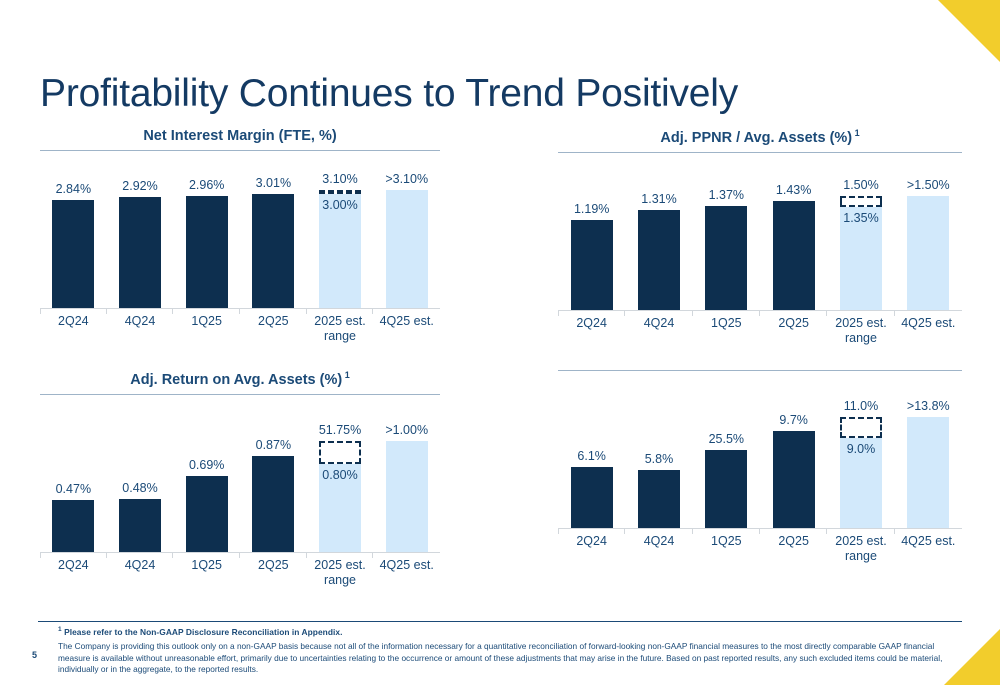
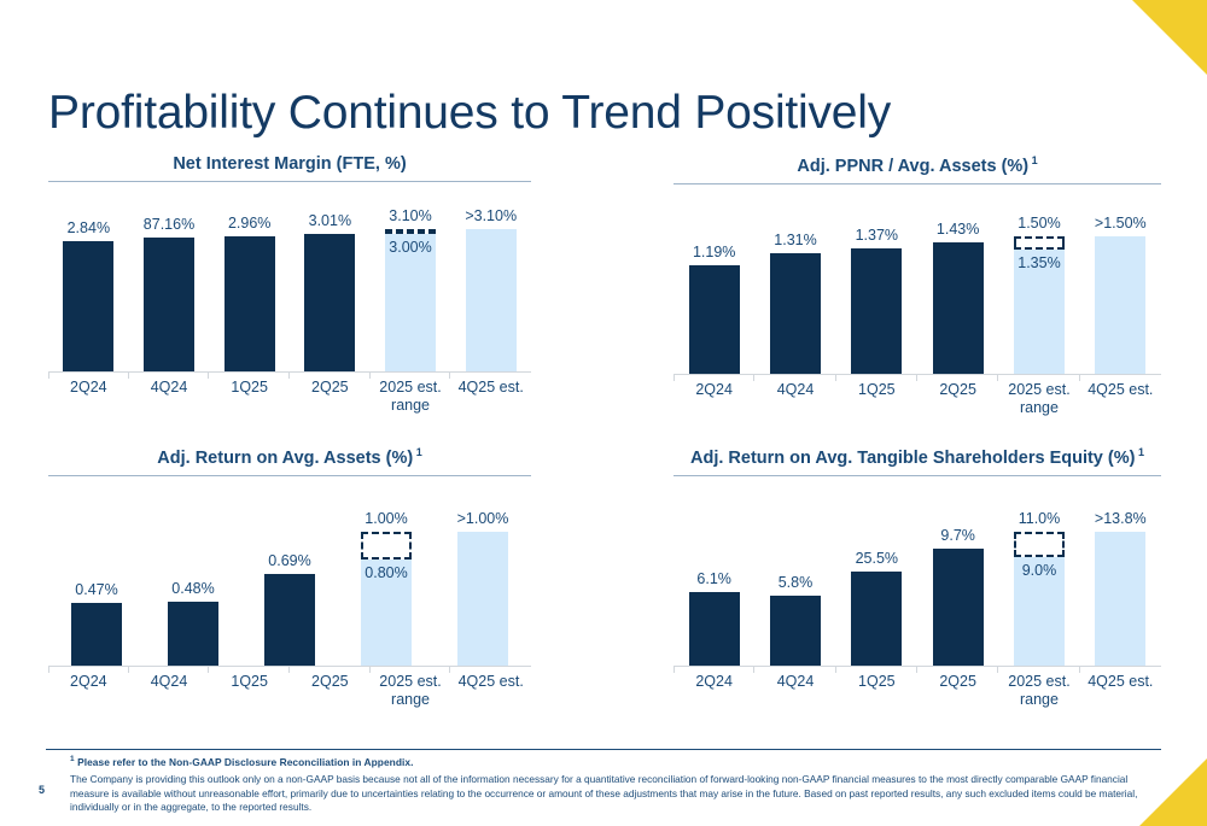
  Profitability Continues to Trend Positively
  Net Interest Margin (FTE, %)
  2.84%
- 2.92%
+ 87.16%
  2.96%
  3.01%
  3.00%
  3.10%
  >3.10%
  2Q24
  4Q24
  1Q25
  2Q25
  2025 est.
  range
  4Q25 est.
  Adj. PPNR / Avg. Assets (%) 1
  1.19%
  1.31%
  1.37%
  1.43%
  1.35%
  1.50%
  >1.50%
  2Q24
  4Q24
  1Q25
  2Q25
  2025 est.
  range
  4Q25 est.
  Adj. Return on Avg. Assets (%) 1
  0.47%
  0.48%
  0.69%
- 0.87%
  0.80%
- 51.75%
+ 1.00%
  >1.00%
  2Q24
  4Q24
  1Q25
  2Q25
  2025 est.
  range
  4Q25 est.
+ Adj. Return on Avg. Tangible Shareholders Equity (%) 1
  6.1%
  5.8%
  25.5%
  9.7%
  9.0%
  11.0%
  >13.8%
  2Q24
  4Q24
  1Q25
  2Q25
  2025 est.
  range
  4Q25 est.
  5
  Please refer to the Non-GAAP Disclosure Reconciliation in Appendix.
  The Company is providing this outlook only on a non-GAAP basis because not all of the information necessary for a quantitative reconciliation of forward-looking non-GAAP financial measures to the most directly comparable GAAP financial measure is available without unreasonable effort, primarily due to uncertainties relating to the occurrence or amount of these adjustments that may arise in the future. Based on past reported results, any such excluded items could be material, individually or in the aggregate, to the reported results.
